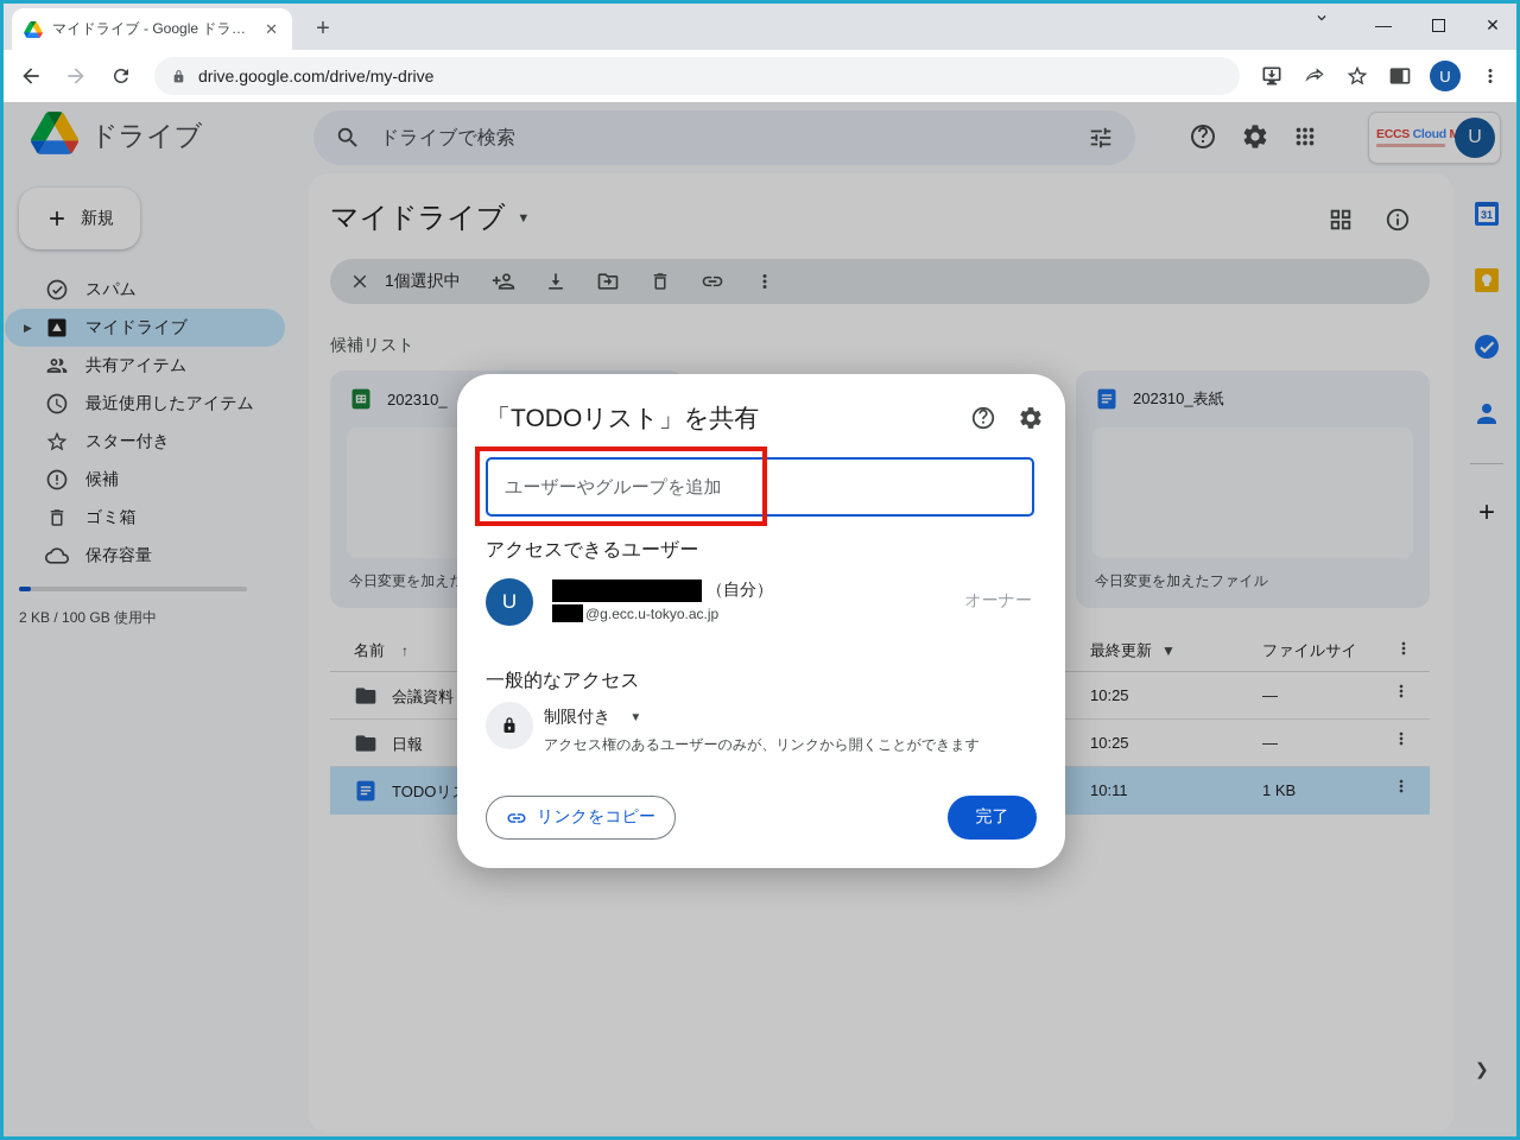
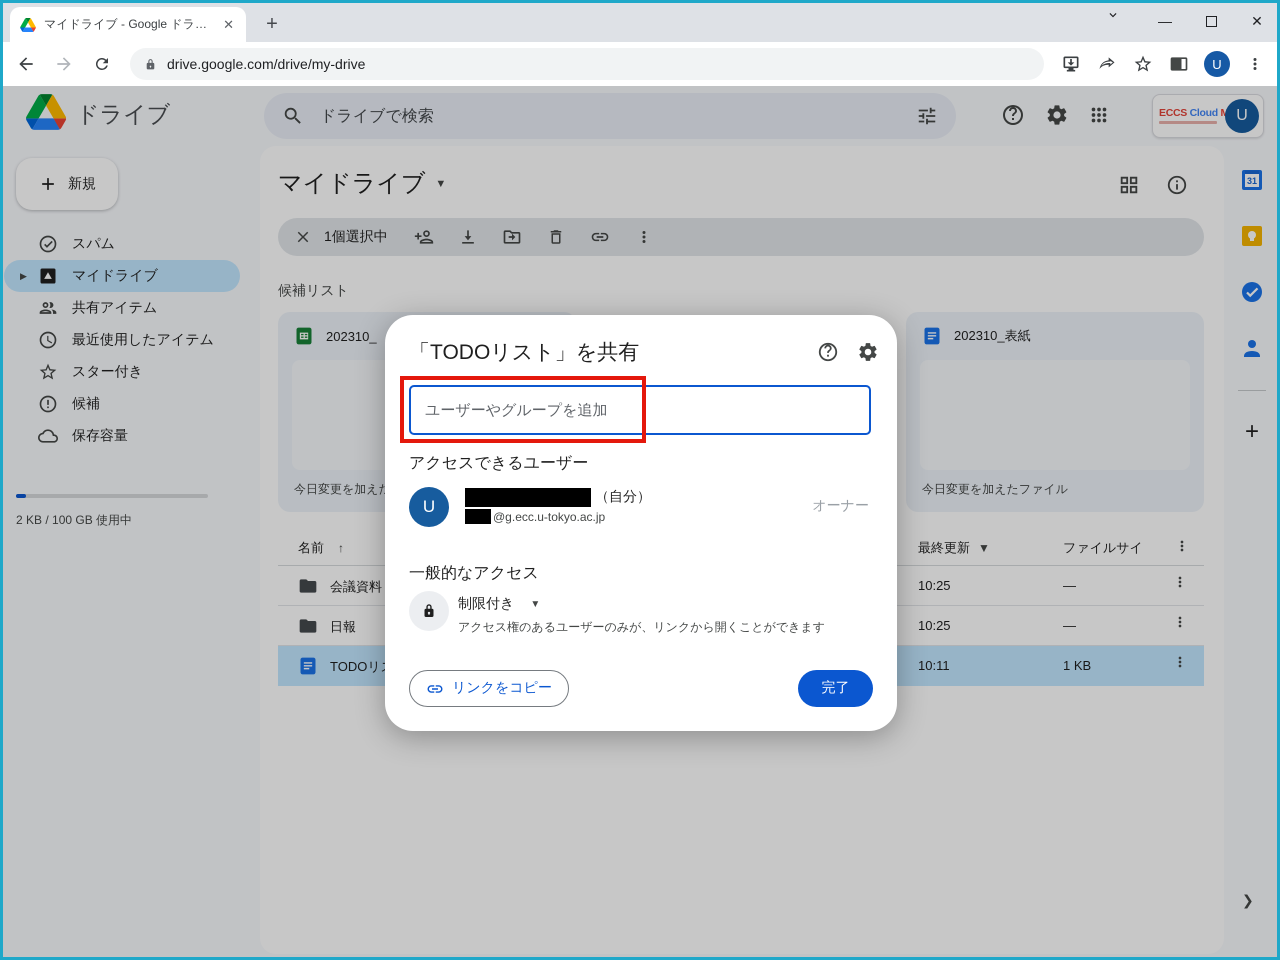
  マイドライブ - Google ドライ
  ✕
  +
  —
  ✕
  drive.google.com/drive/my-drive
  U
  ドライブ
  ドライブで検索
  U
  新規
  スパム
  ▶
  マイドライブ
  共有アイテム
  最近使用したアイテム
  スター付き
  候補
- ゴミ箱
  保存容量
  2 KB / 100 GB 使用中
  マイドライブ
  ▼
  1個選択中
  候補リスト
  202310_
  202310_表紙
  今日変更を加えたファイル
  名前
  ↑
  最終更新
  ▼
  ファイルサイ
  会議資料
  10:25
  —
  日報
  10:25
  —
  TODOリ
  10:11
  1 KB
  31
  +
  ❯
  「TODOリスト」を共有
  ユーザーやグループを追加
  アクセスできるユーザー
  U
  （自分）
  @g.ecc.u-tokyo.ac.jp
  オーナー
  一般的なアクセス
  制限付き
  ▼
  アクセス権のあるユーザーのみが、リンクから開くことができます
  リンクをコピー
  完了
